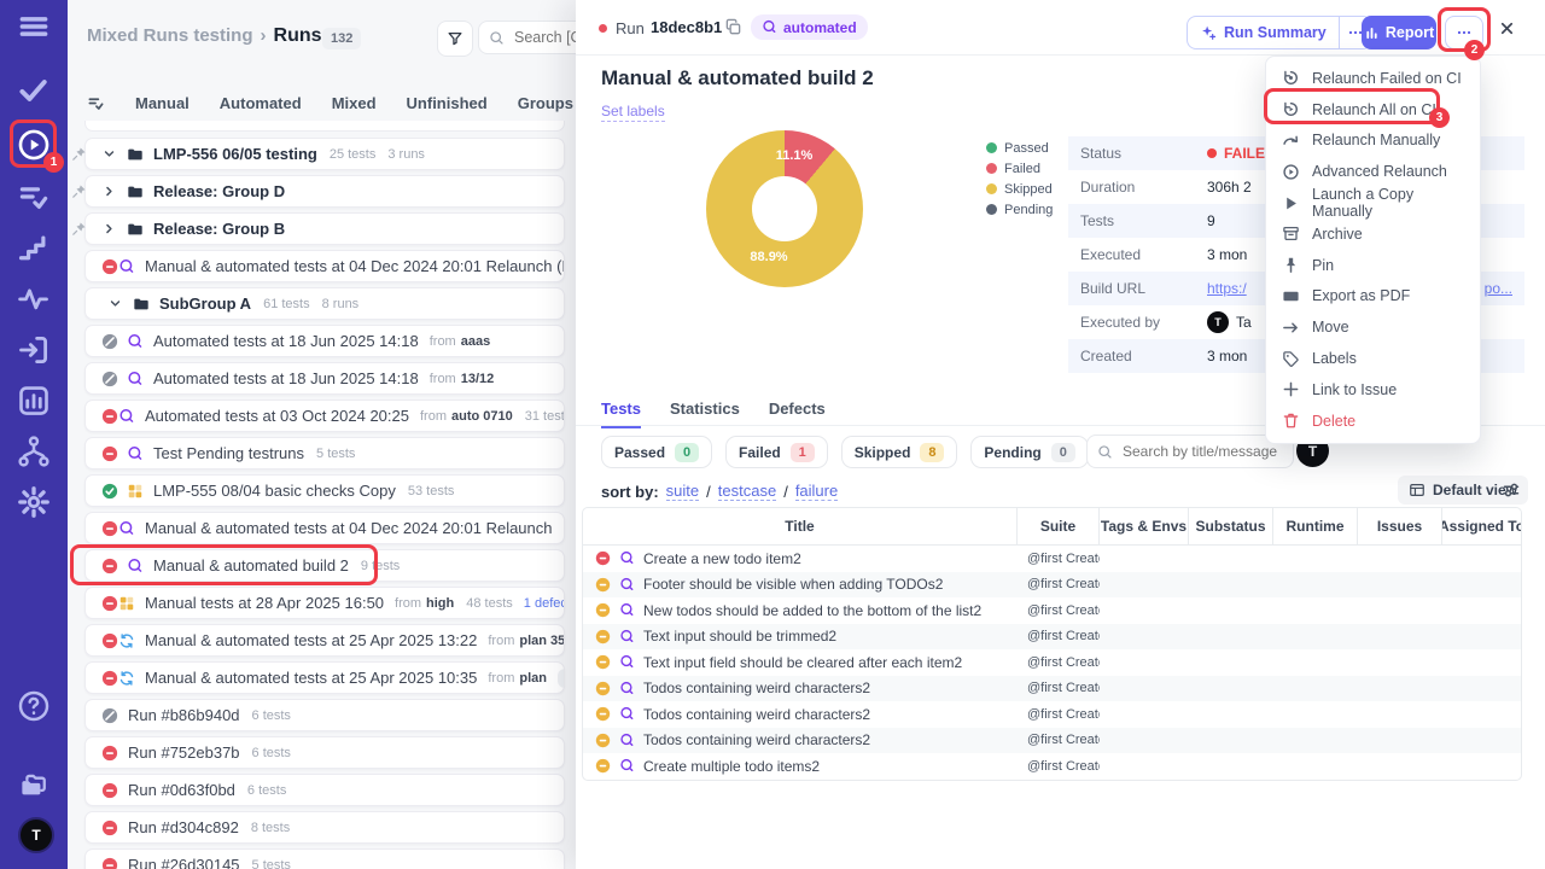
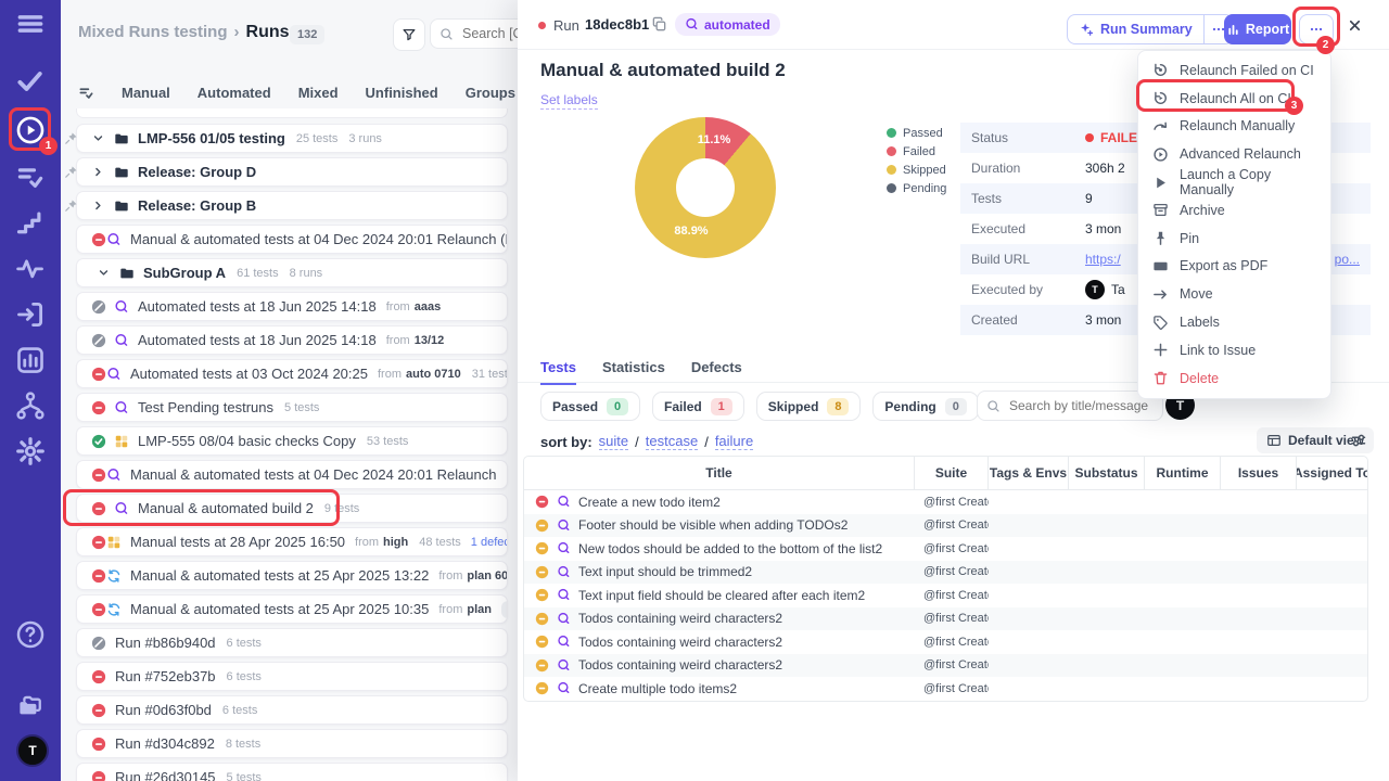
  T
  Mixed Runs testing › Runs
  132
  Manual
  Automated
  Mixed
  Unfinished
  Groups
- LMP-556 06/05 testing
+ LMP-556 01/05 testing
  25 tests
  3 runs
  Release: Group D
  Release: Group B
  Manual & automated tests at 04 Dec 2024 20:01 Relaunch (
  SubGroup A
  61 tests
  8 runs
  Automated tests at 18 Jun 2025 14:18
  from
  aaas
  Automated tests at 18 Jun 2025 14:18
  from
  13/12
  Automated tests at 03 Oct 2024 20:25
  from
  auto 0710
  31 test
  Test Pending testruns
  5 tests
  LMP-555 08/04 basic checks Copy
  53 tests
  Manual & automated tests at 04 Dec 2024 20:01 Relaunch
  Manual & automated build 2
  9 tests
  Manual tests at 28 Apr 2025 16:50
  from
  high
  48 tests
  Manual & automated tests at 25 Apr 2025 13:22
  from
- plan 35
+ plan 60
  Manual & automated tests at 25 Apr 2025 10:35
  from
  plan
  Run #b86b940d
  6 tests
  Run #752eb37b
  6 tests
  Run #0d63f0bd
  6 tests
  Run #d304c892
  8 tests
  Run #26d30145
  5 tests
  Run
  18dec8b1
  automated
  Run Summary
  Report
  Manual & automated build 2
  Set labels
  11.1%
  88.9%
  Passed
  Failed
  Skipped
  Pending
  Status
  FAILE
  Duration
  306h 2
  Tests
  9
  Executed
  3 mon
  Build URL
  https:/
  po...
  Executed by
  T
  Ta
  Created
  3 mon
  Tests
  Statistics
  Defects
  Passed
  0
  Failed
  1
  Skipped
  8
  Pending
  0
  Search by title/message
  T
  sort by:
  suite
  /
  testcase
  /
  failure
  Default view
  Title
  Suite
  Tags & Envs
  Substatus
  Runtime
  Issues
  Assigned To
  Create a new todo item2
  @first Creat
  Footer should be visible when adding TODOs2
  @first Creat
  New todos should be added to the bottom of the list2
  @first Creat
  Text input should be trimmed2
  @first Creat
  Text input field should be cleared after each item2
  @first Creat
  Todos containing weird characters2
  @first Creat
  Todos containing weird characters2
  @first Creat
  Todos containing weird characters2
  @first Creat
  Create multiple todo items2
  @first Creat
  Relaunch Failed on CI
  Relaunch All on C
  Relaunch Manually
  Advanced Relaunch
  Launch a Copy Manually
  Archive
  Pin
  Export as PDF
  Move
  Labels
  Link to Issue
  Delete
  1
  2
  3
